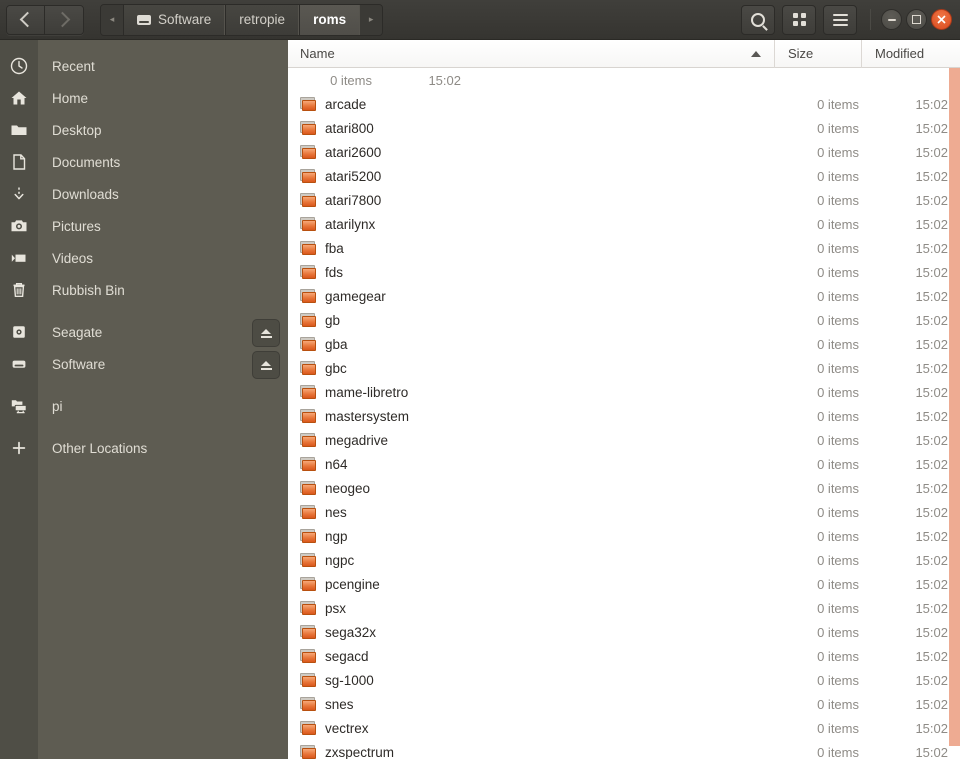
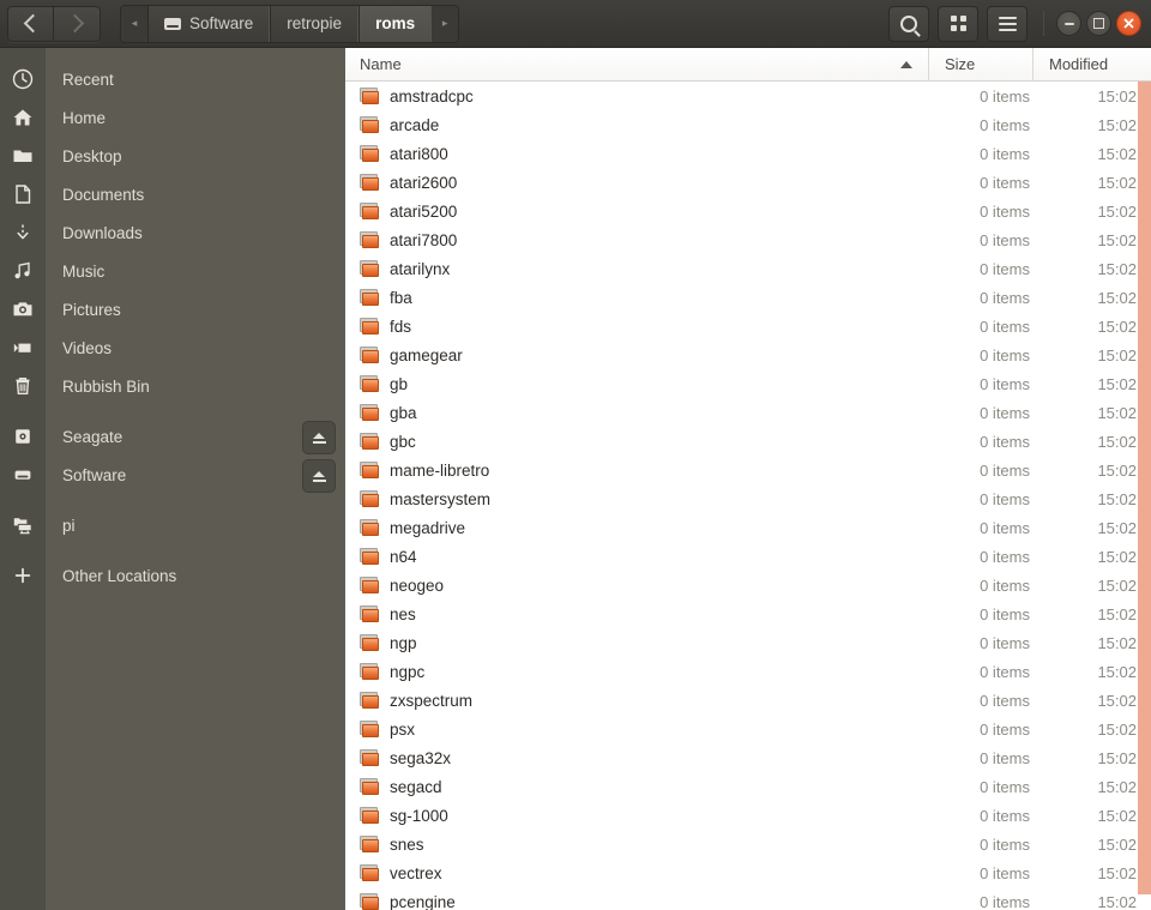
  ◂
  Software
  retropie
  roms
  ▸
  Recent
  Home
  Desktop
  Documents
  Downloads
+ Music
  Pictures
  Videos
  Rubbish Bin
  Seagate
  Software
  pi
  Other Locations
  Name
  Size
  Modified
+ amstradcpc
  0 items
  15:02
  arcade
  0 items
  15:02
  atari800
  0 items
  15:02
  atari2600
  0 items
  15:02
  atari5200
  0 items
  15:02
  atari7800
  0 items
  15:02
  atarilynx
  0 items
  15:02
  fba
  0 items
  15:02
  fds
  0 items
  15:02
  gamegear
  0 items
  15:02
  gb
  0 items
  15:02
  gba
  0 items
  15:02
  gbc
  0 items
  15:02
  mame-libretro
  0 items
  15:02
  mastersystem
  0 items
  15:02
  megadrive
  0 items
  15:02
  n64
  0 items
  15:02
  neogeo
  0 items
  15:02
  nes
  0 items
  15:02
  ngp
  0 items
  15:02
  ngpc
  0 items
  15:02
- pcengine
+ zxspectrum
  0 items
  15:02
  psx
  0 items
  15:02
  sega32x
  0 items
  15:02
  segacd
  0 items
  15:02
  sg-1000
  0 items
  15:02
  snes
  0 items
  15:02
  vectrex
  0 items
  15:02
- zxspectrum
+ pcengine
  0 items
  15:02
